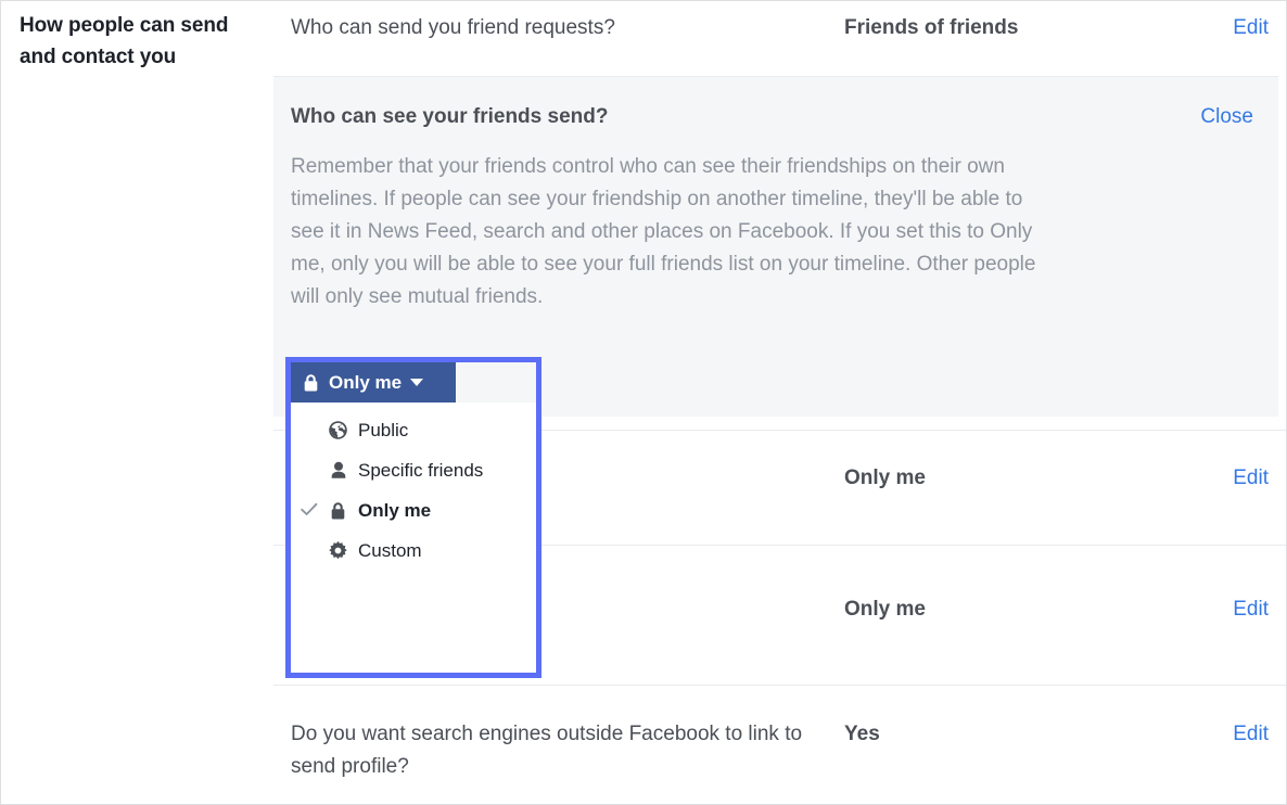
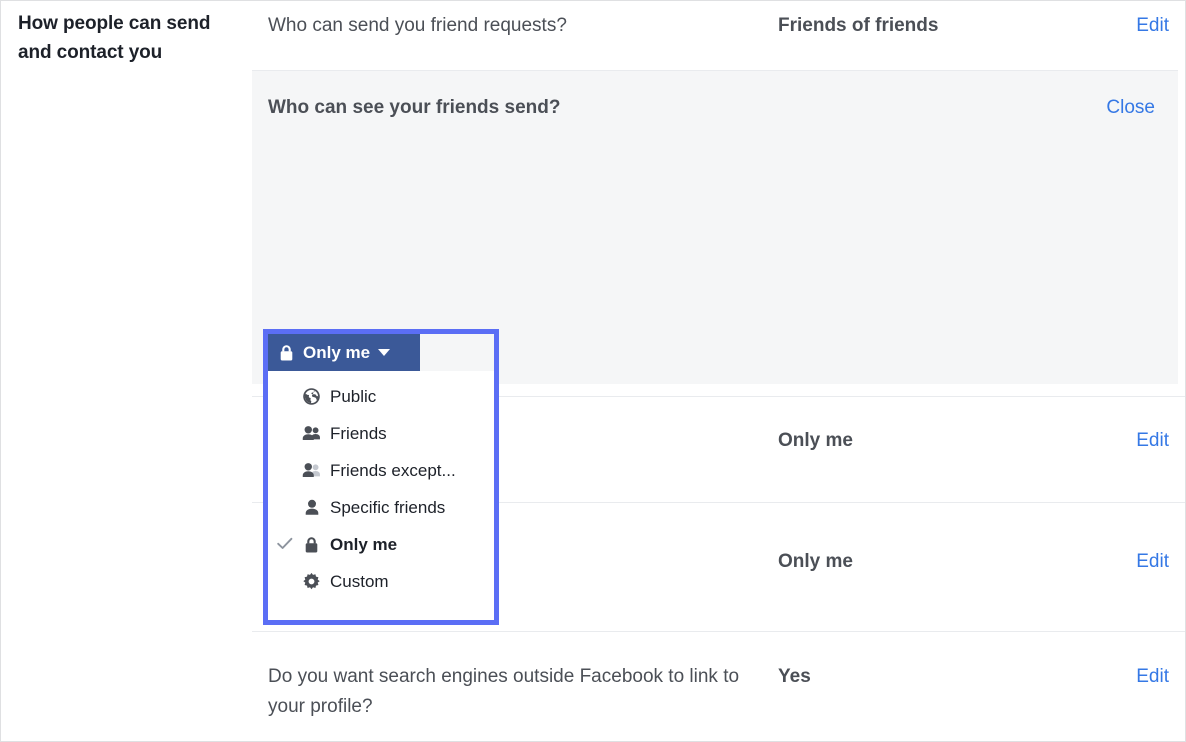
  How people can send and contact you
  Who can send you friend requests?
  Friends of friends
  Edit
  Who can see your friends send?
  Close
- Remember that your friends control who can see their friendships on their own timelines. If people can see your friendship on another timeline, they'll be able to see it in News Feed, search and other places on Facebook. If you set this to Only me, only you will be able to see your full friends list on your timeline. Other people will only see mutual friends.
  Only me
  Edit
  Only me
  Edit
- Do you want search engines outside Facebook to link to send profile?
+ Do you want search engines outside Facebook to link to your profile?
  Yes
  Edit
  Only me
  Public
+ Friends
+ Friends except...
  Specific friends
  Only me
  Custom
